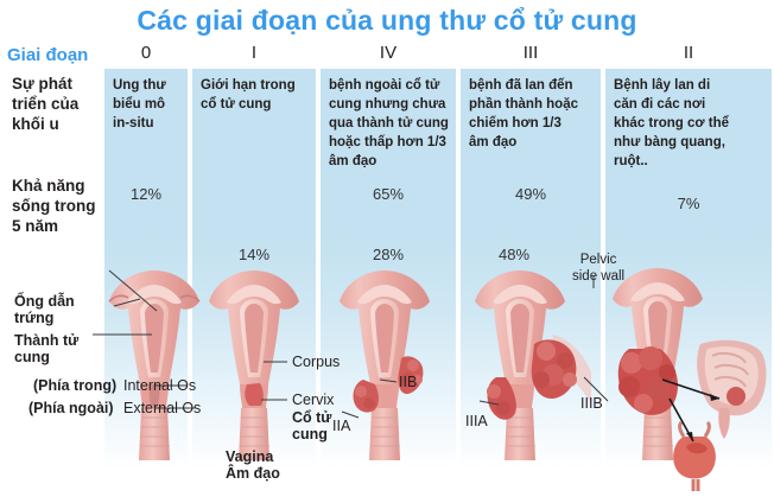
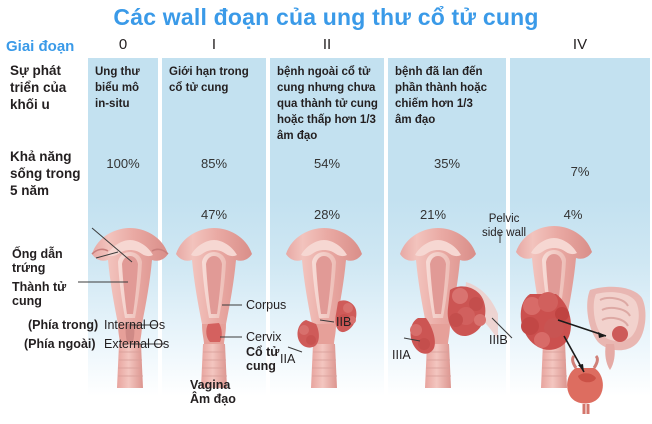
- Các giai đoạn của ung thư cổ tử cung
+ Các wall đoạn của ung thư cổ tử cung
  Giai đoạn
  Sự phát
  triển của
  khối u
  Khả năng
  sống trong
  5 năm
  0
  I
- IV
+ II
- III
- II
+ IV
  Ung thư
  biểu mô
  in-situ
- 12%
+ 100%
  Giới hạn trong
  cổ tử cung
+ 85%
  bệnh ngoài cổ tử
  cung nhưng chưa
  qua thành tử cung
  hoặc thấp hơn 1/3
  âm đạo
- 65%
+ 54%
  bệnh đã lan đến
  phần thành hoặc
  chiếm hơn 1/3
  âm đạo
- 49%
+ 35%
- Bệnh lây lan di
- căn đi các nơi
- khác trong cơ thể
- như bàng quang,
- ruột..
  7%
- 14%
+ 47%
  28%
- 48%
+ 21%
+ 4%
  Ống dẫn
  trứng
  Thành tử
  cung
  (Phía trong)
  Internal Os
  (Phía ngoài)
  External Os
  Corpus
  Cervix
  Cổ tử
  cung
  Vagina
  Âm đạo
  IIA
  IIB
  IIIA
  IIIB
  Pelvic
  side wall
